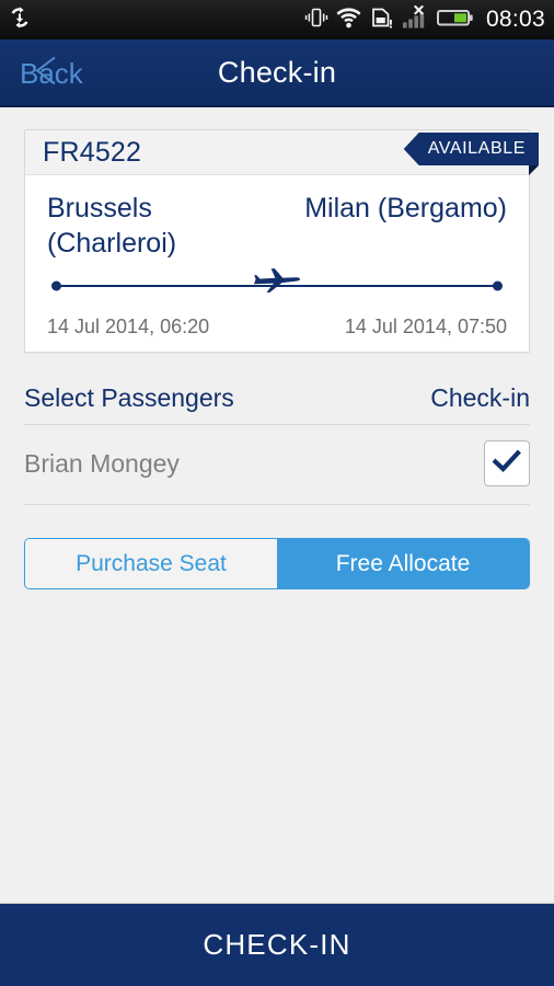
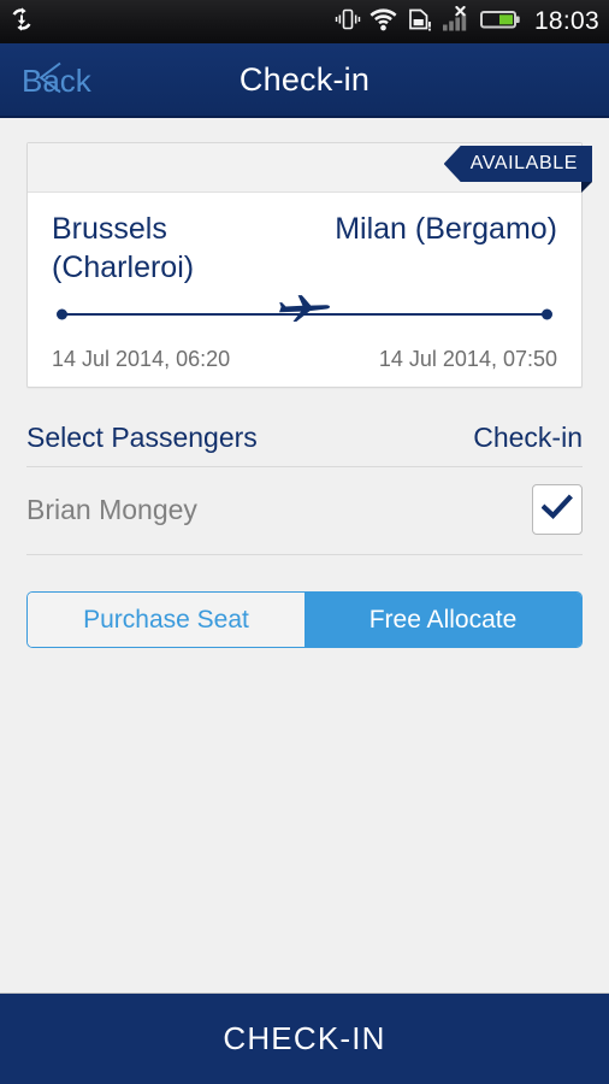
- 08:03
+ 18:03
  Check-in
  Back
- FR4522
  AVAILABLE
  Brussels (Charleroi)
  Milan (Bergamo)
  14 Jul 2014, 06:20
  14 Jul 2014, 07:50
  Select Passengers
  Check-in
  Brian Mongey
  Purchase Seat
  Free Allocate
  CHECK-IN
